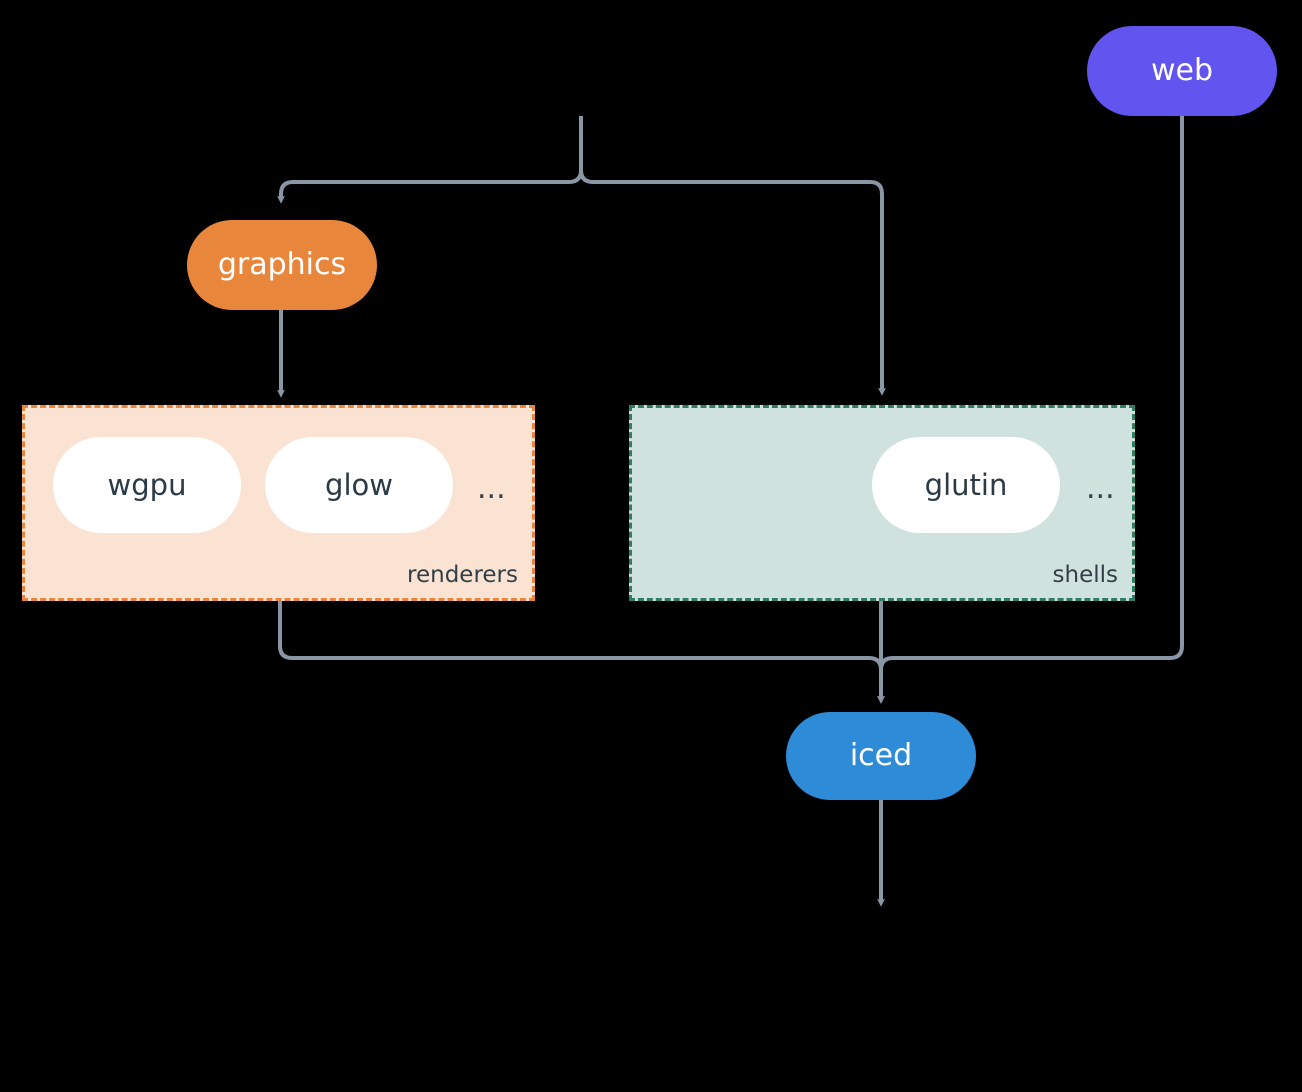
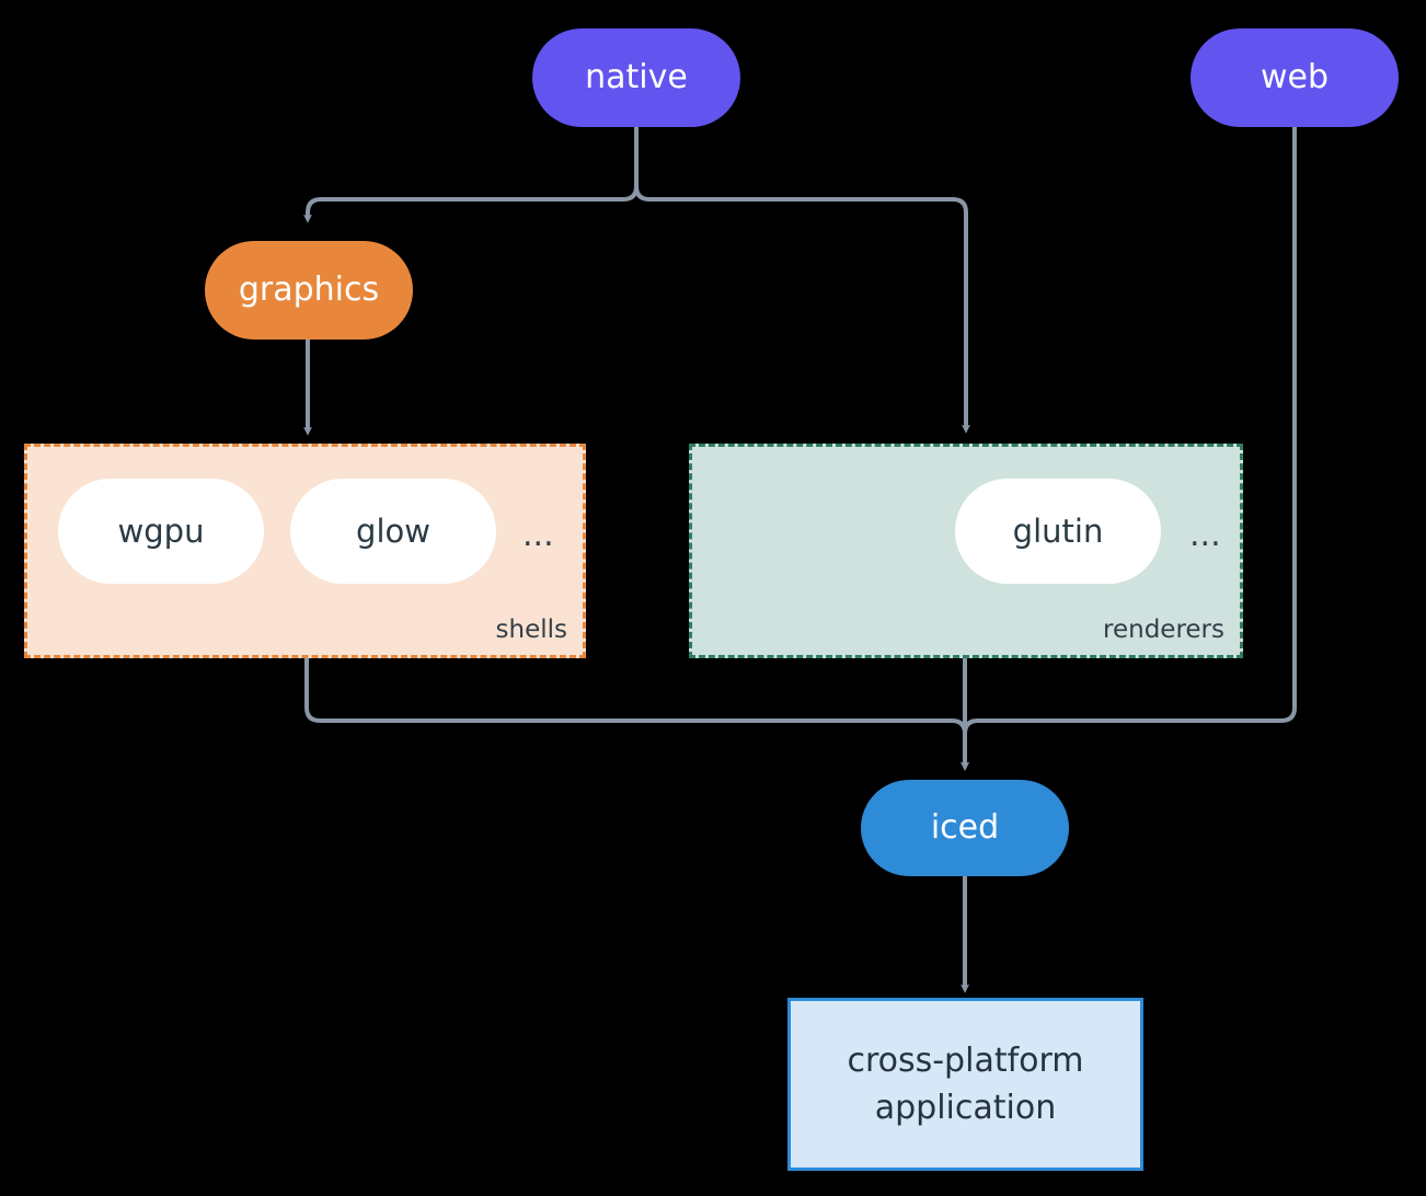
+ native
  web
  graphics
  wgpu
  glow
  ...
- renderers
+ shells
  glutin
  ...
- shells
+ renderers
  iced
+ cross-platform
+ application
